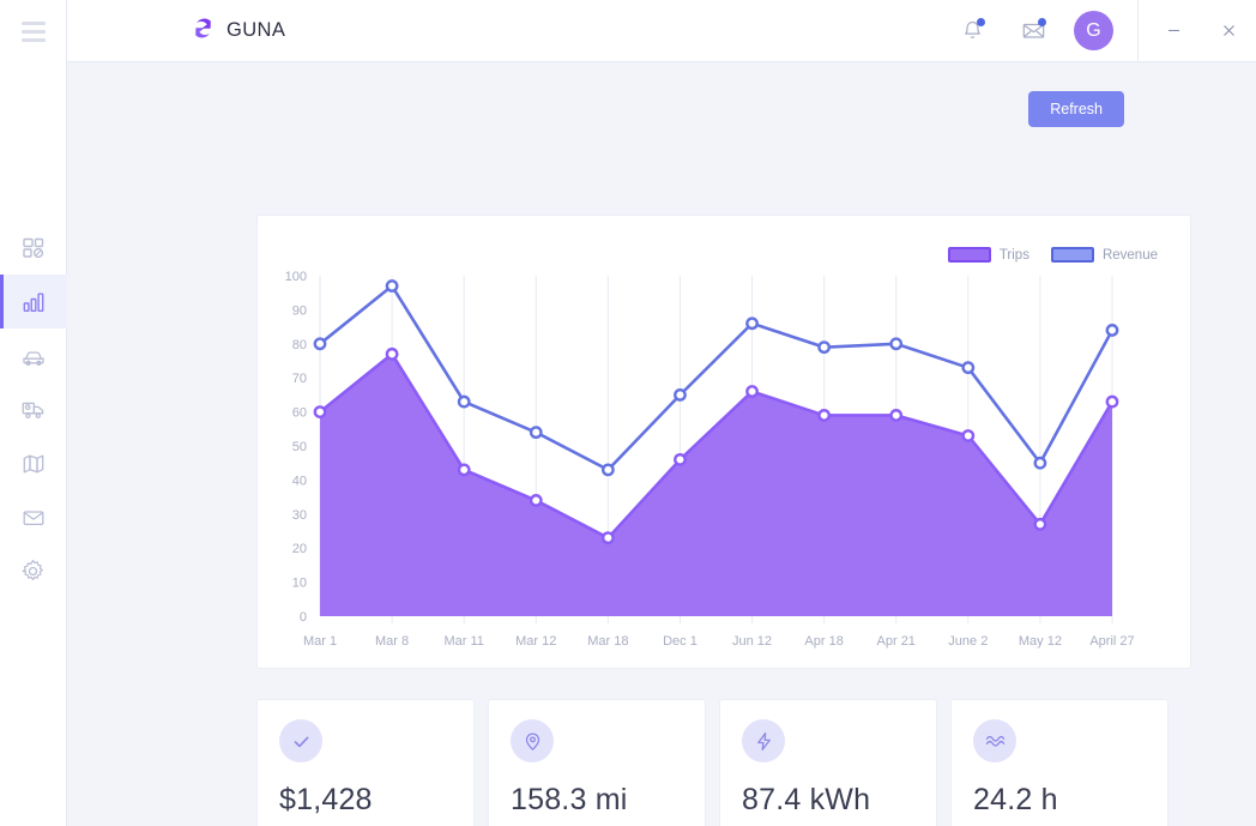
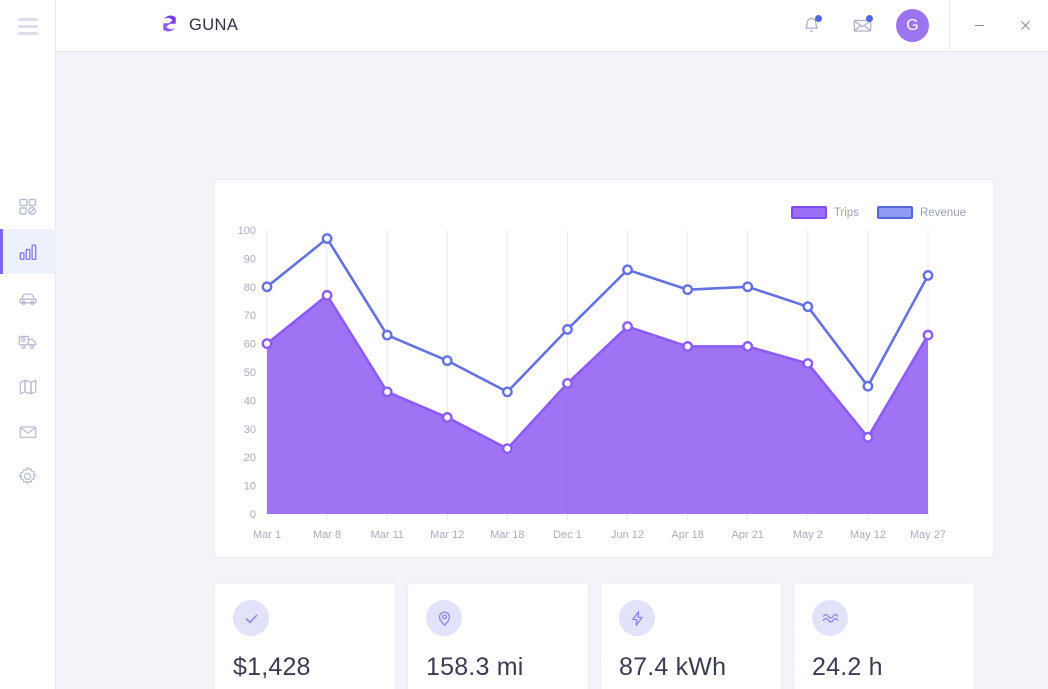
  GUNA
  G
- Refresh
  Trips
  Revenue
  0
  10
  20
  30
  40
  50
  60
  70
  80
  90
  100
  Mar 1
  Mar 8
  Mar 11
  Mar 12
  Mar 18
  Dec 1
  Jun 12
  Apr 18
  Apr 21
- June 2
+ May 2
  May 12
- April 27
+ May 27
  $1,428
  158.3 mi
  87.4 kWh
  24.2 h
